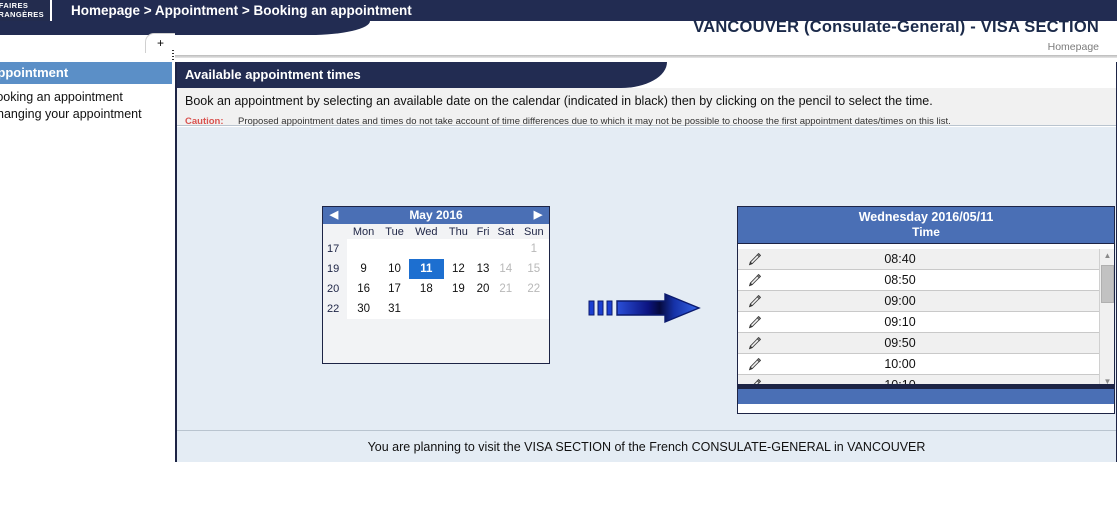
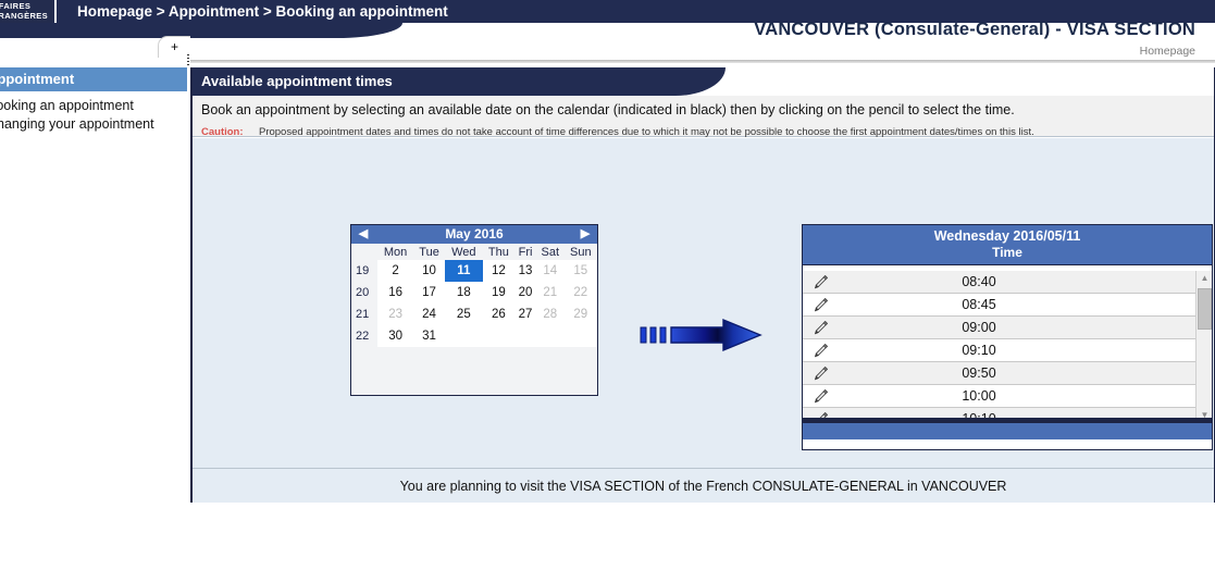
  FAIRES
  RANGÈRES
  Homepage > Appointment > Booking an appointment
  VANCOUVER (Consulate-General) - VISA SECTION
  Homepage
  +
  ppointment
  oking an appointment
  hanging your appointment
  Available appointment times
  Book an appointment by selecting an available date on the calendar (indicated in black) then by clicking on the pencil to select the time.
  Caution: Proposed appointment dates and times do not take account of time differences due to which it may not be possible to choose the first appointment dates/times on this list.
  ◀
  May 2016
  ▶
  	Mon	Tue	Wed	Thu	Fri	Sat	Sun
- 17							1
- 19	9	10	11	12	13	14	15
+ 19	2	10	11	12	13	14	15
  20	16	17	18	19	20	21	22
+ 21	23	24	25	26	27	28	29
  22	30	31
  Wednesday 2016/05/11
  Time
  08:40
- 08:50
+ 08:45
  09:00
  09:10
  09:50
  10:00
  ▲
  ▼
  You are planning to visit the VISA SECTION of the French CONSULATE-GENERAL in VANCOUVER
